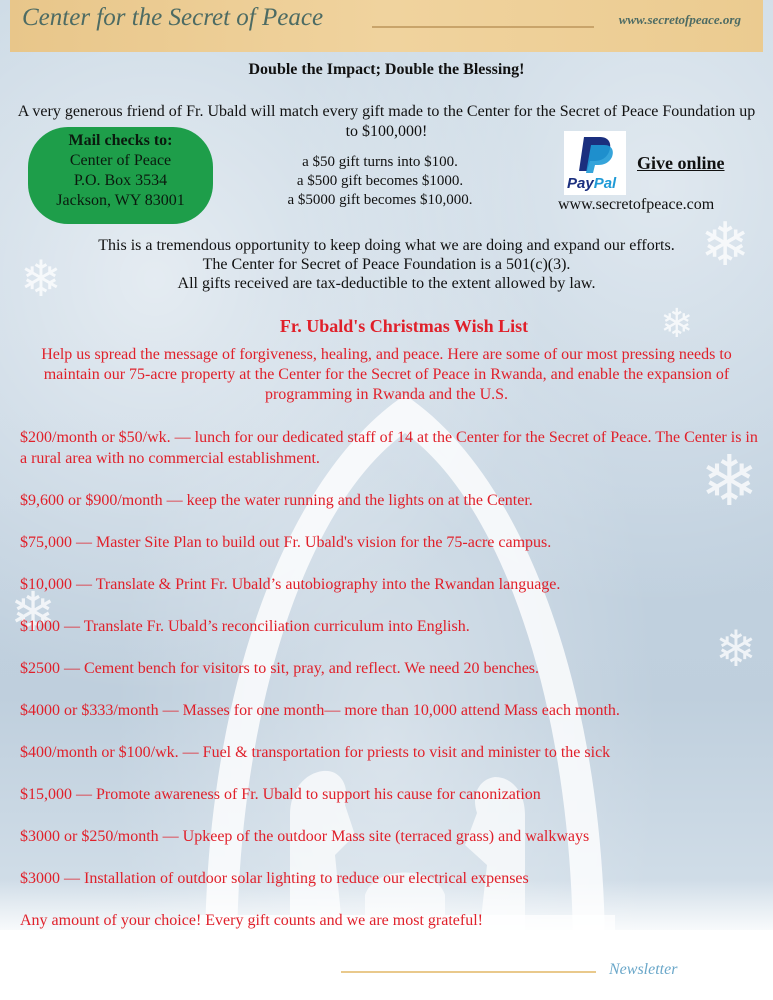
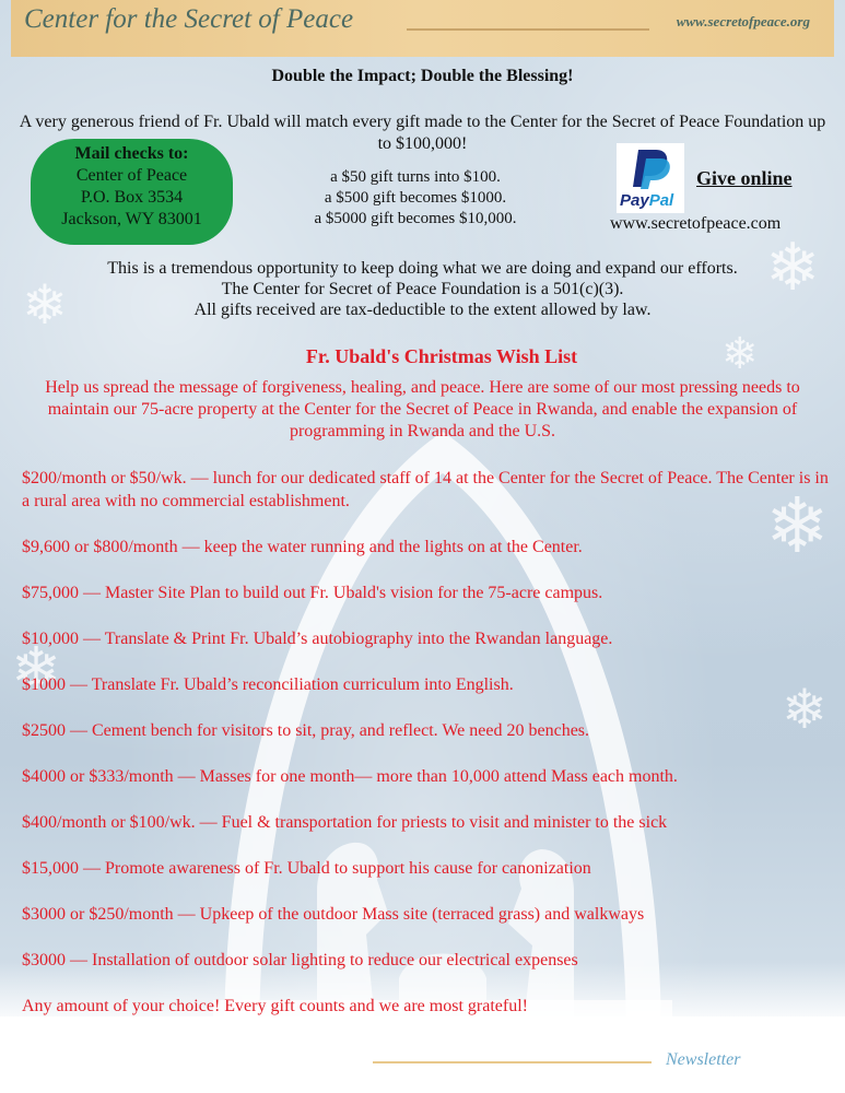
  ❄
  ❄
  ❄
  ❄
  ❄
  ❄
  Center for the Secret of Peace
  www.secretofpeace.org
  Double the Impact; Double the Blessing!
  A very generous friend of Fr. Ubald will match every gift made to the Center for the Secret of Peace Foundation up to $100,000!
  Mail checks to:
  Center of Peace
  P.O. Box 3534
  Jackson, WY 83001
  a $50 gift turns into $100.
  a $500 gift becomes $1000.
  a $5000 gift becomes $10,000.
  PayPal
  Give online
  www.secretofpeace.com
  This is a tremendous opportunity to keep doing what we are doing and expand our efforts.
  The Center for Secret of Peace Foundation is a 501(c)(3).
  All gifts received are tax-deductible to the extent allowed by law.
  Fr. Ubald's Christmas Wish List
  Help us spread the message of forgiveness, healing, and peace. Here are some of our most pressing needs to maintain our 75-acre property at the Center for the Secret of Peace in Rwanda, and enable the expansion of programming in Rwanda and the U.S.
  $200/month or $50/wk. — lunch for our dedicated staff of 14 at the Center for the Secret of Peace. The Center is in a rural area with no commercial establishment.
- $9,600 or $900/month — keep the water running and the lights on at the Center.
+ $9,600 or $800/month — keep the water running and the lights on at the Center.
  $75,000 — Master Site Plan to build out Fr. Ubald's vision for the 75-acre campus.
  $10,000 — Translate & Print Fr. Ubald’s autobiography into the Rwandan language.
  $1000 — Translate Fr. Ubald’s reconciliation curriculum into English.
  $2500 — Cement bench for visitors to sit, pray, and reflect. We need 20 benches.
  $4000 or $333/month — Masses for one month— more than 10,000 attend Mass each month.
  $400/month or $100/wk. — Fuel & transportation for priests to visit and minister to the sick
  $15,000 — Promote awareness of Fr. Ubald to support his cause for canonization
  $3000 or $250/month — Upkeep of the outdoor Mass site (terraced grass) and walkways
  $3000 — Installation of outdoor solar lighting to reduce our electrical expenses
  Any amount of your choice! Every gift counts and we are most grateful!
  Newsletter
